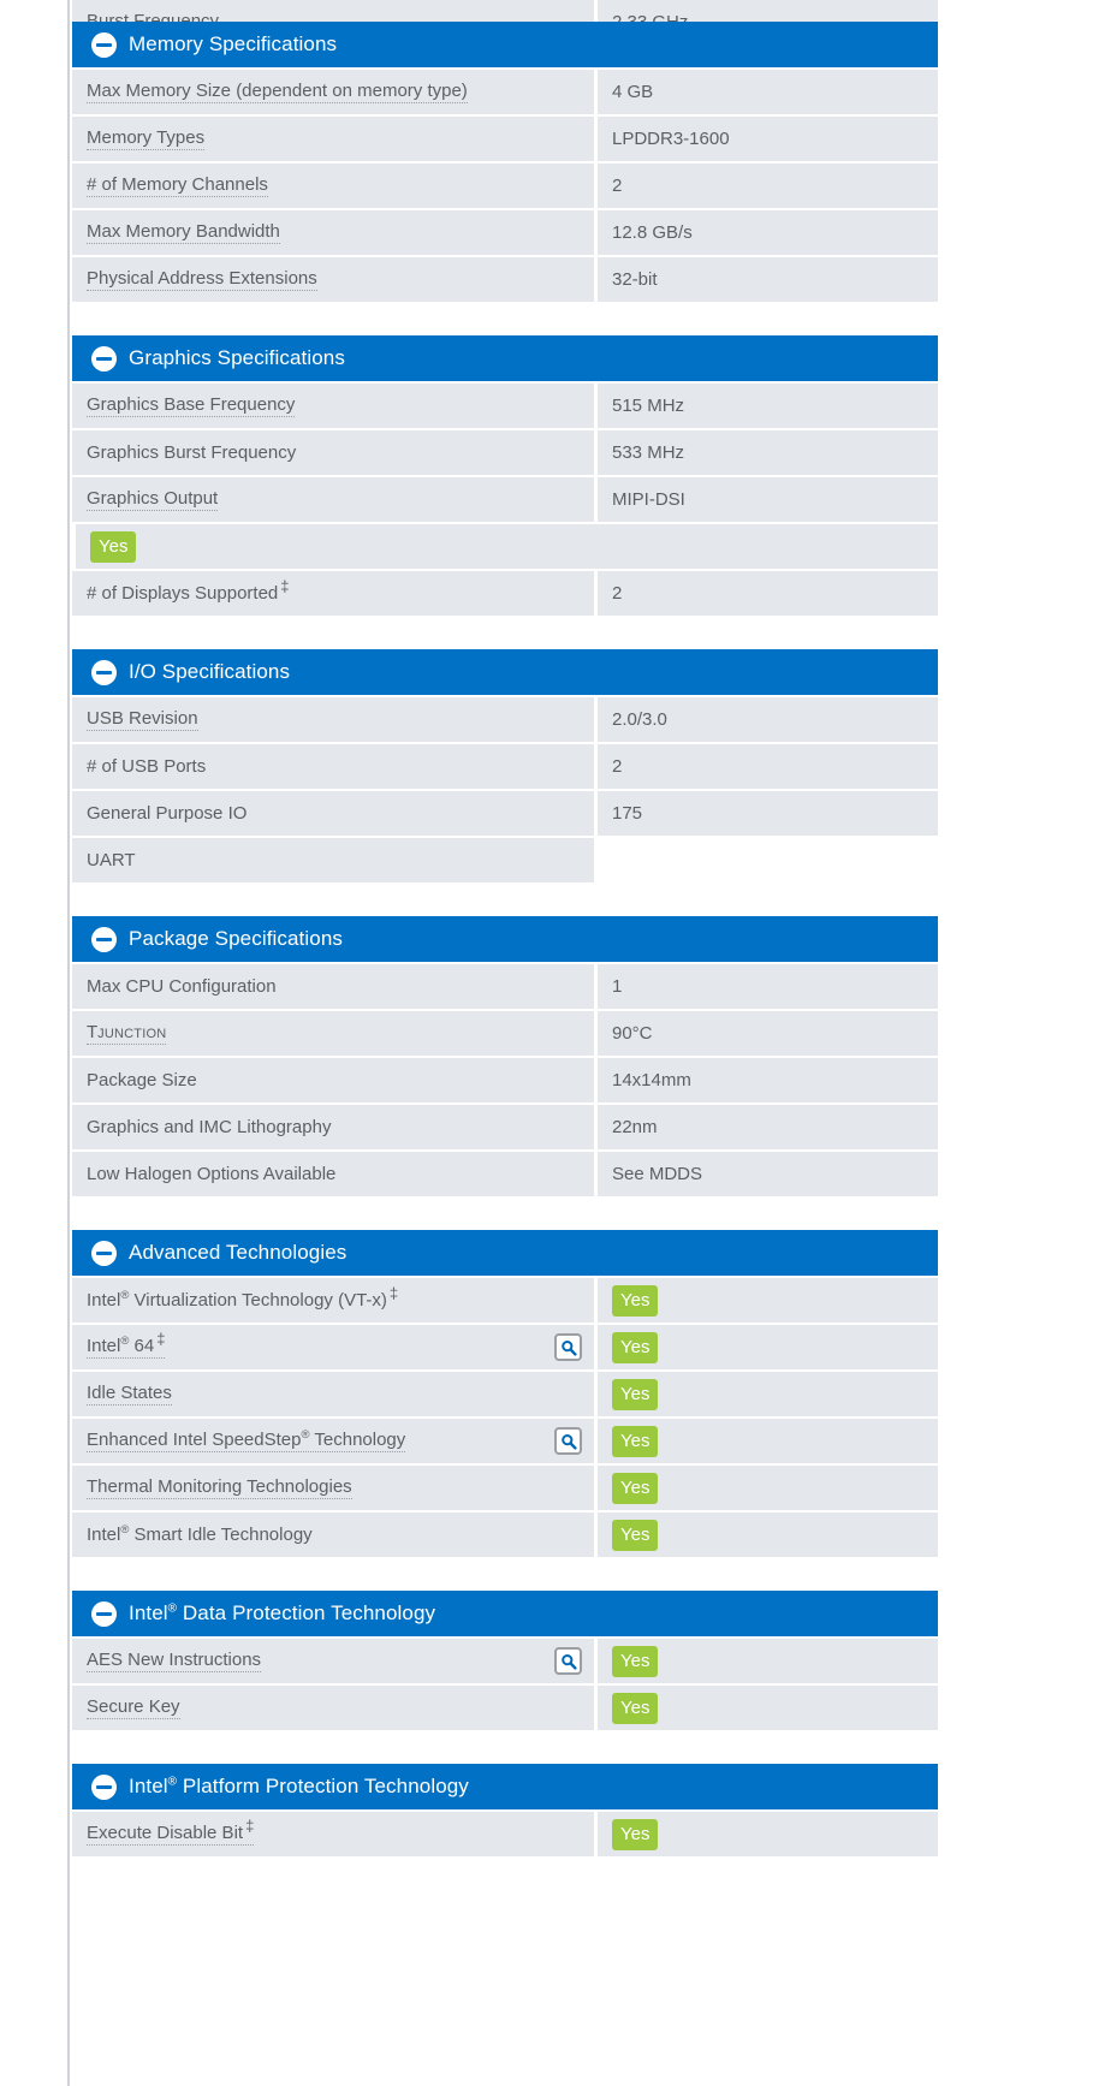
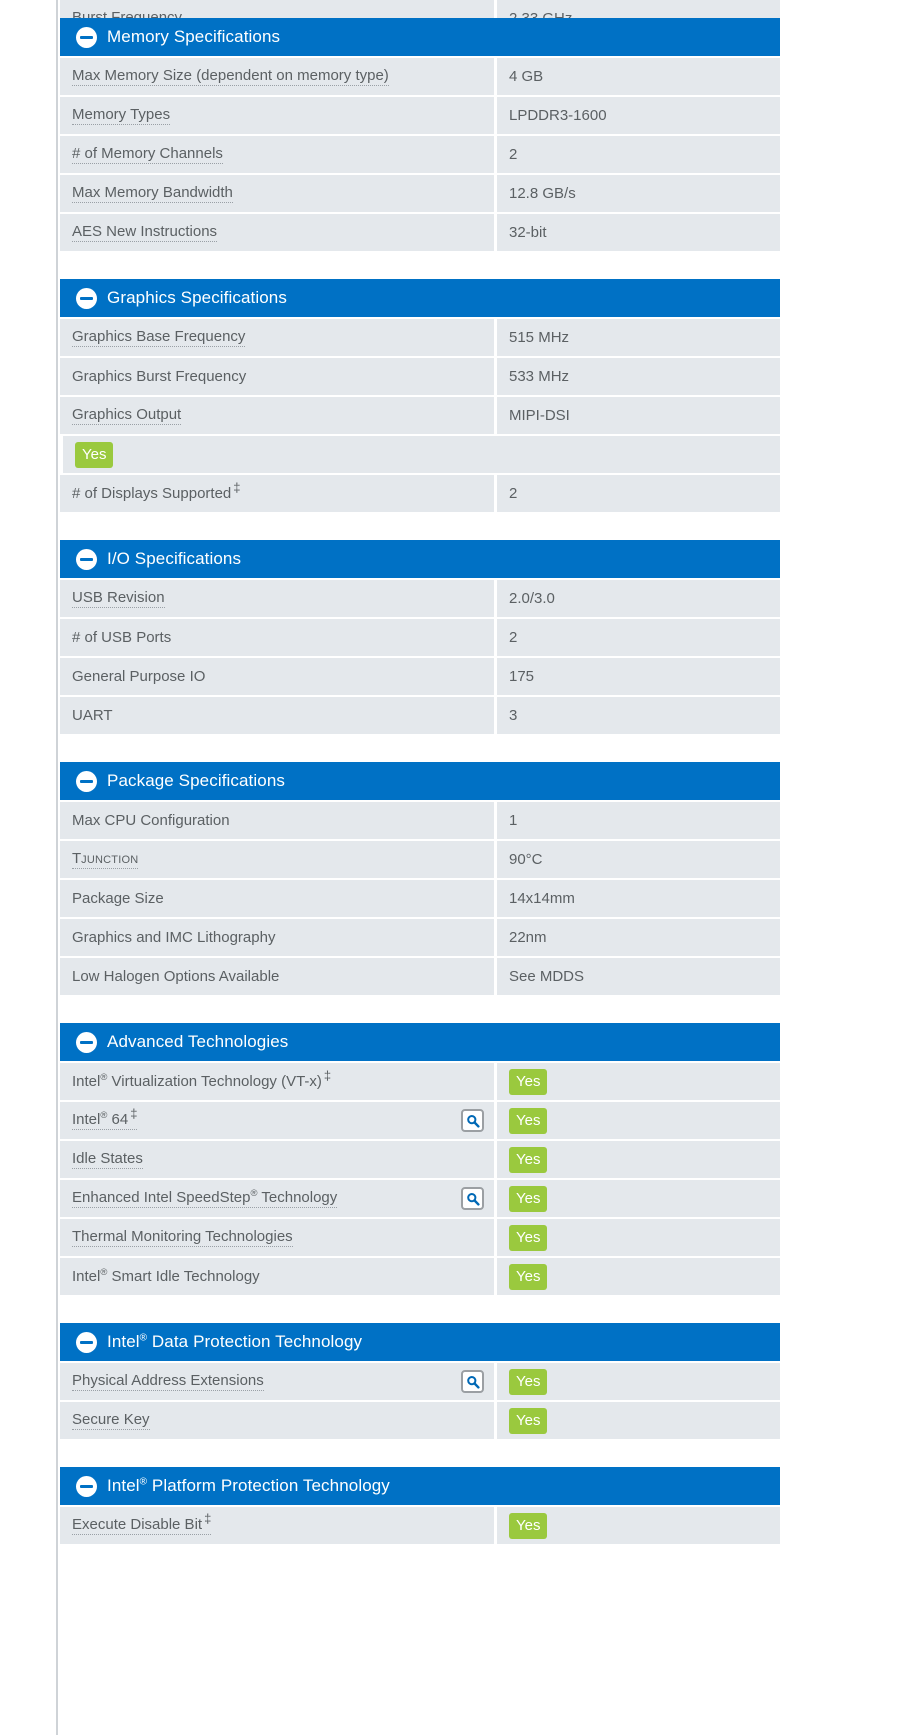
  Burst Frequency
  Memory Specifications
  Max Memory Size (dependent on memory type)
  4 GB
  Memory Types
  LPDDR3-1600
  # of Memory Channels
  2
  Max Memory Bandwidth
  12.8 GB/s
- Physical Address Extensions
+ AES New Instructions
  32-bit
  Graphics Specifications
  Graphics Base Frequency
  515 MHz
  Graphics Burst Frequency
  533 MHz
  Graphics Output
  MIPI-DSI
  Yes
  # of Displays Supported ‡
  2
  I/O Specifications
  USB Revision
  2.0/3.0
  # of USB Ports
  2
  General Purpose IO
  175
  UART
+ 3
  Package Specifications
  Max CPU Configuration
  1
  TJUNCTION
  90°C
  Package Size
  14x14mm
  Graphics and IMC Lithography
  22nm
  Low Halogen Options Available
  See MDDS
  Advanced Technologies
  Intel® Virtualization Technology (VT-x) ‡
  Yes
  Intel® 64 ‡
  Yes
  Idle States
  Yes
  Enhanced Intel SpeedStep® Technology
  Yes
  Thermal Monitoring Technologies
  Yes
  Intel® Smart Idle Technology
  Yes
  Intel® Data Protection Technology
- AES New Instructions
+ Physical Address Extensions
  Yes
  Secure Key
  Yes
  Intel® Platform Protection Technology
  Execute Disable Bit ‡
  Yes
